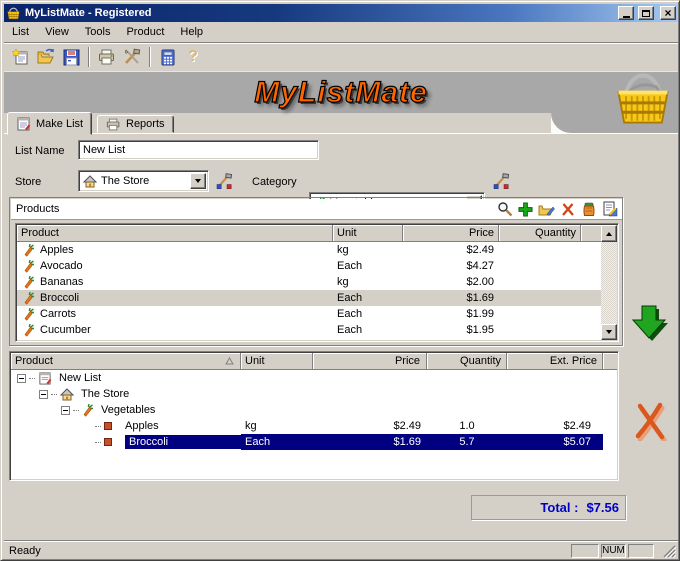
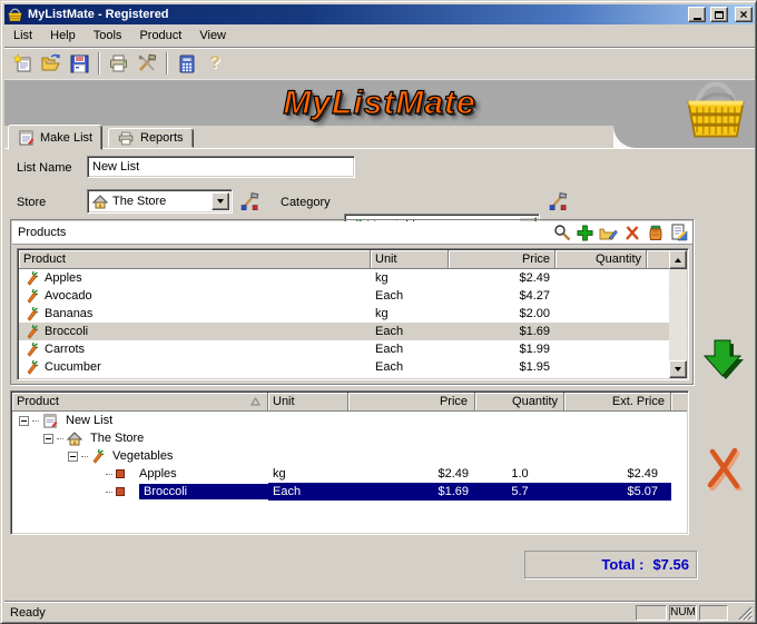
  MyListMate - Registered
  ×
  List
- View
+ Help
  Tools
  Product
- Help
+ View
  ?
  MyListMate
  Make List
  Reports
  List Name
  New List
  Store
  The Store
  Category
  Products
  Product
  Unit
  Price
  Quantity
  Apples
  kg
  $2.49
  Avocado
  Each
  $4.27
  Bananas
  kg
  $2.00
  Broccoli
  Each
  $1.69
  Carrots
  Each
  $1.99
  Cucumber
  Each
  $1.95
  Product
  Unit
  Price
  Quantity
  Ext. Price
  New List
  The Store
  Vegetables
  Apples
  kg
  $2.49
  1.0
  $2.49
  Broccoli
  Each
  $1.69
  5.7
  $5.07
  Total :
  $7.56
  Ready
  NUM
